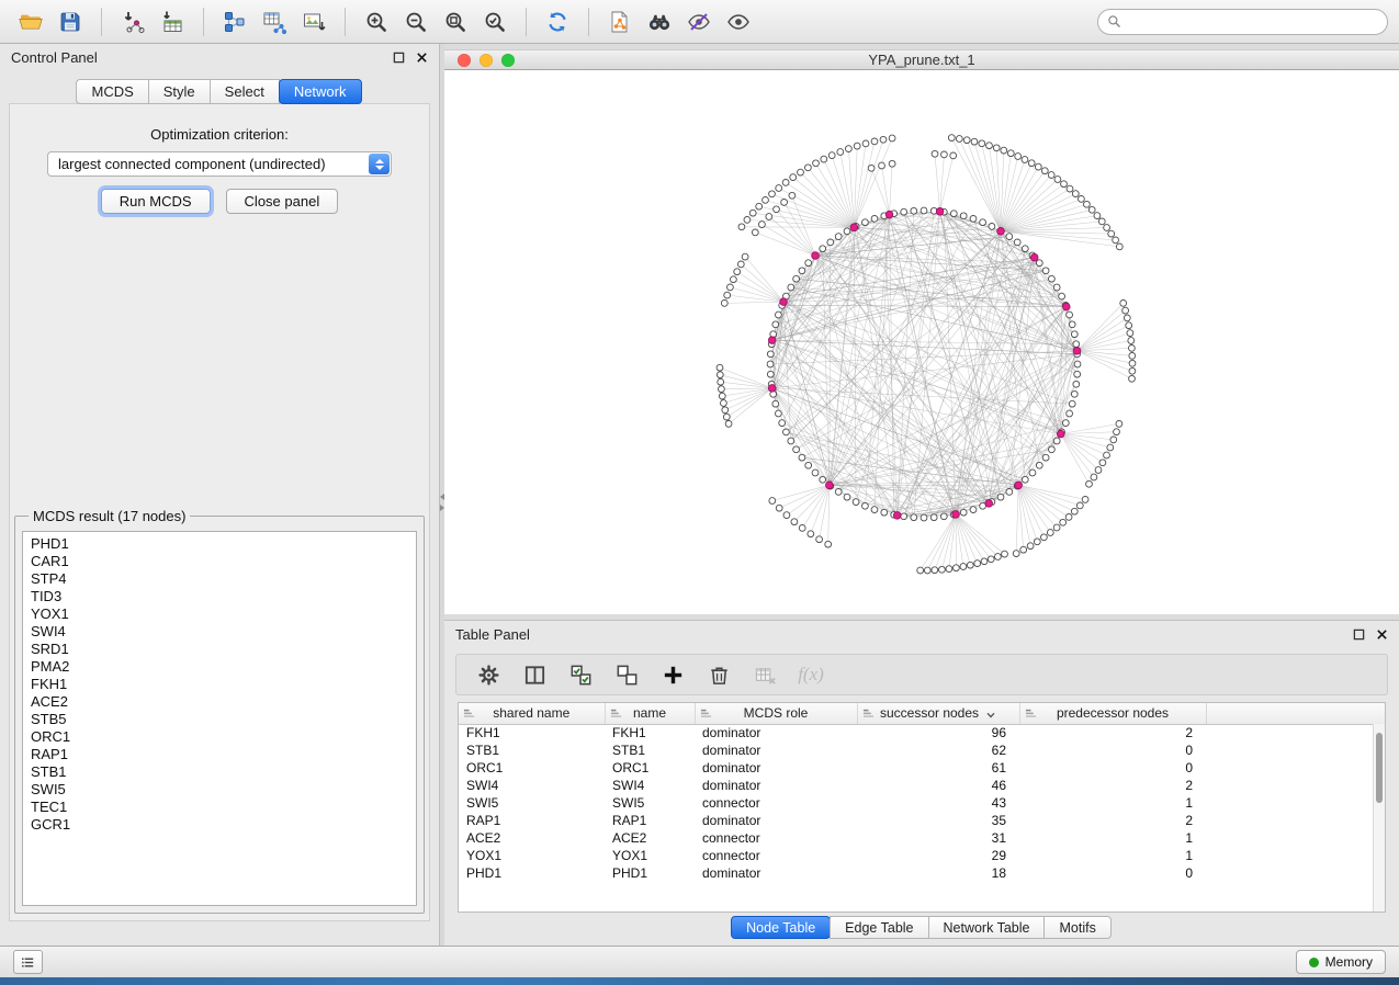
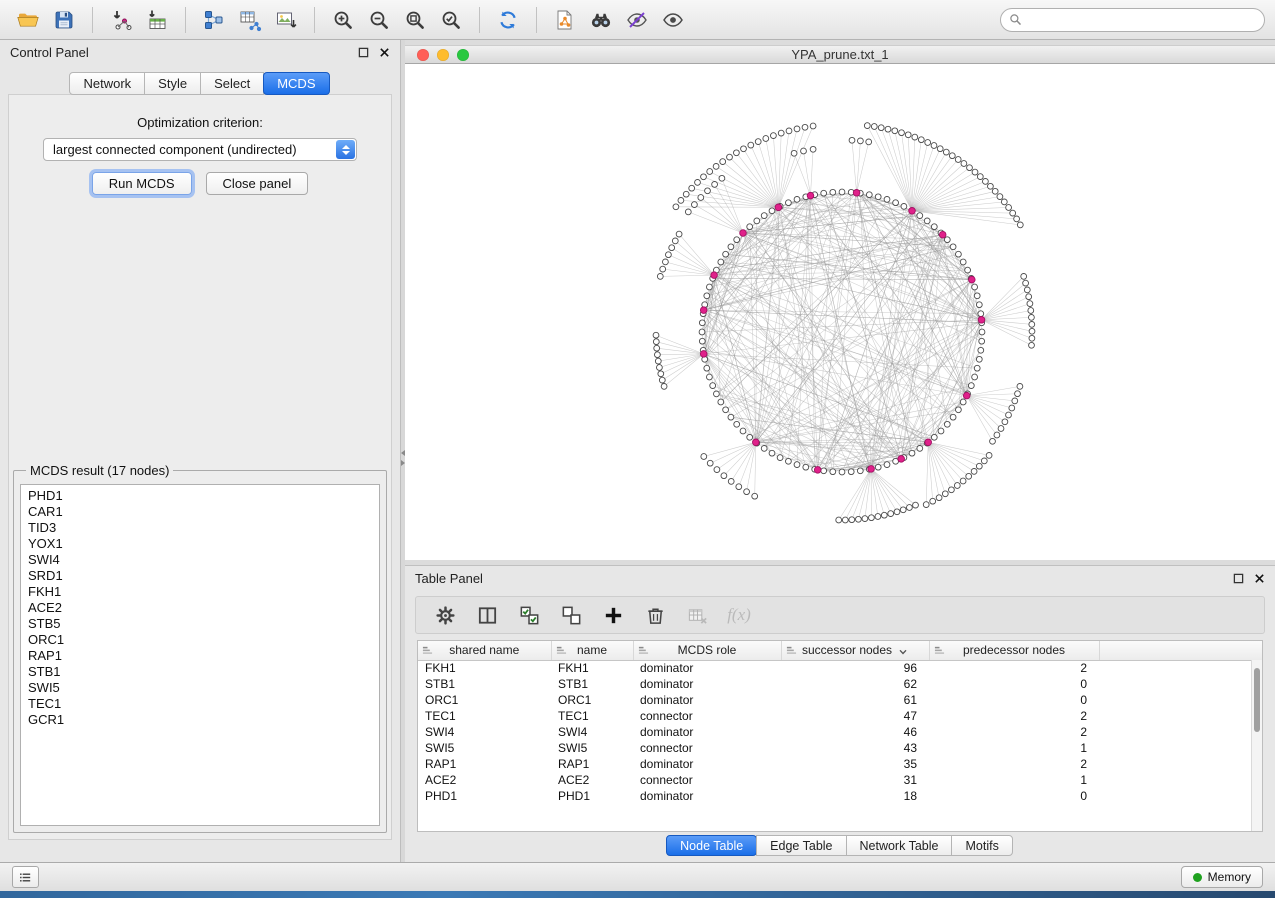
  Control Panel
- MCDS
+ Network
  Style
  Select
- Network
+ MCDS
  Optimization criterion:
  largest connected component (undirected)
  Run MCDS
  Close panel
  MCDS result (17 nodes)
  PHD1
  CAR1
- STP4
  TID3
  YOX1
  SWI4
  SRD1
- PMA2
  FKH1
  ACE2
  STB5
  ORC1
  RAP1
  STB1
  SWI5
  TEC1
  GCR1
  YPA_prune.txt_1
  Table Panel
  f(x)
  shared name	name	MCDS role	successor nodes	predecessor nodes
  FKH1	FKH1	dominator	96	2
  STB1	STB1	dominator	62	0
  ORC1	ORC1	dominator	61	0
+ TEC1	TEC1	connector	47	2
  SWI4	SWI4	dominator	46	2
  SWI5	SWI5	connector	43	1
  RAP1	RAP1	dominator	35	2
  ACE2	ACE2	connector	31	1
- YOX1	YOX1	connector	29	1
  PHD1	PHD1	dominator	18	0
  Node Table
  Edge Table
  Network Table
  Motifs
  Memory
